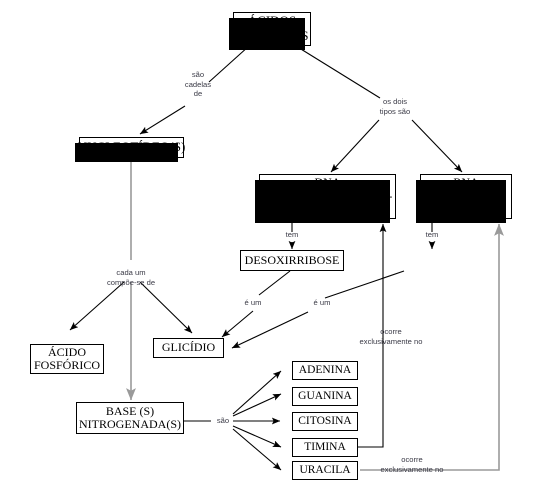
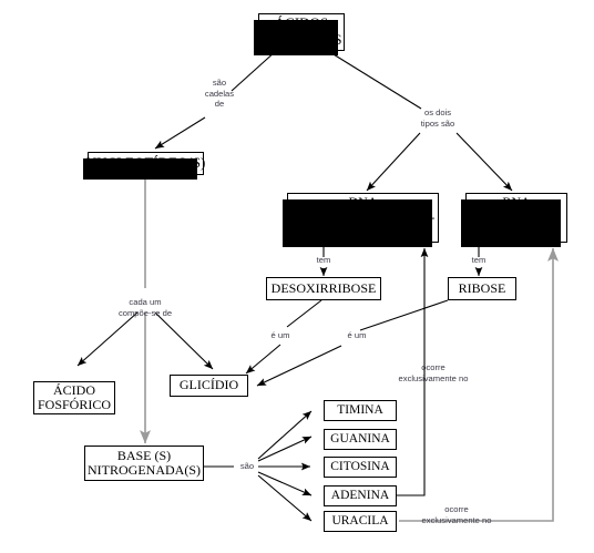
  ÁCIDOS
  NUCLÉICOS
  NUCLEOTÍDEO(S)
  DNA
  (ÁCIDO DESOXIRRIBO-
  RNA
  DESOXIRRIBOSE
+ RIBOSE
  ÁCIDO
  FOSFÓRICO
  GLICÍDIO
  BASE (S)
  NITROGENADA(S)
- ADENINA
+ TIMINA
  GUANINA
  CITOSINA
- TIMINA
+ ADENINA
  URACILA
  são
  cadelas
  de
  os dois
  tipos são
  tem
  tem
  cada um
  compõe-se de
  é um
  é um
  são
  ocorre
  exclusivamente no
  ocorre
  exclusivamente no
